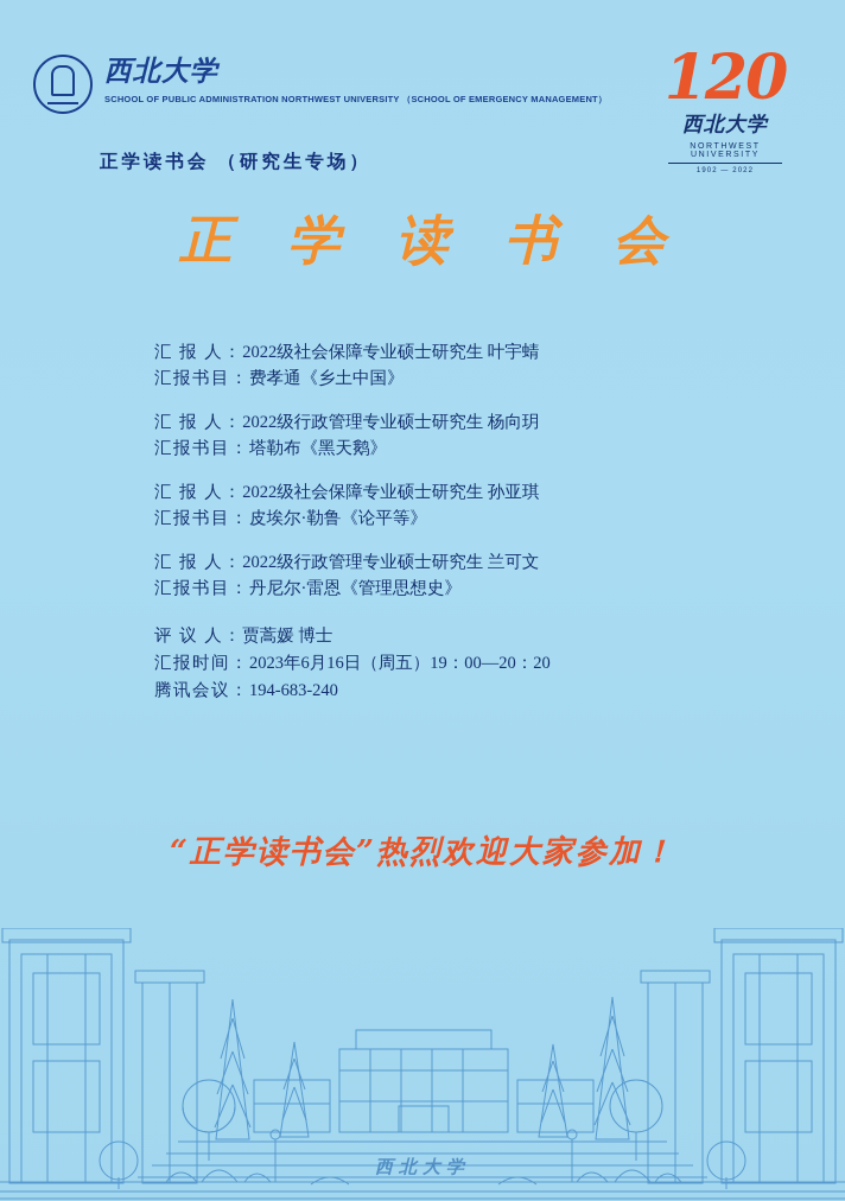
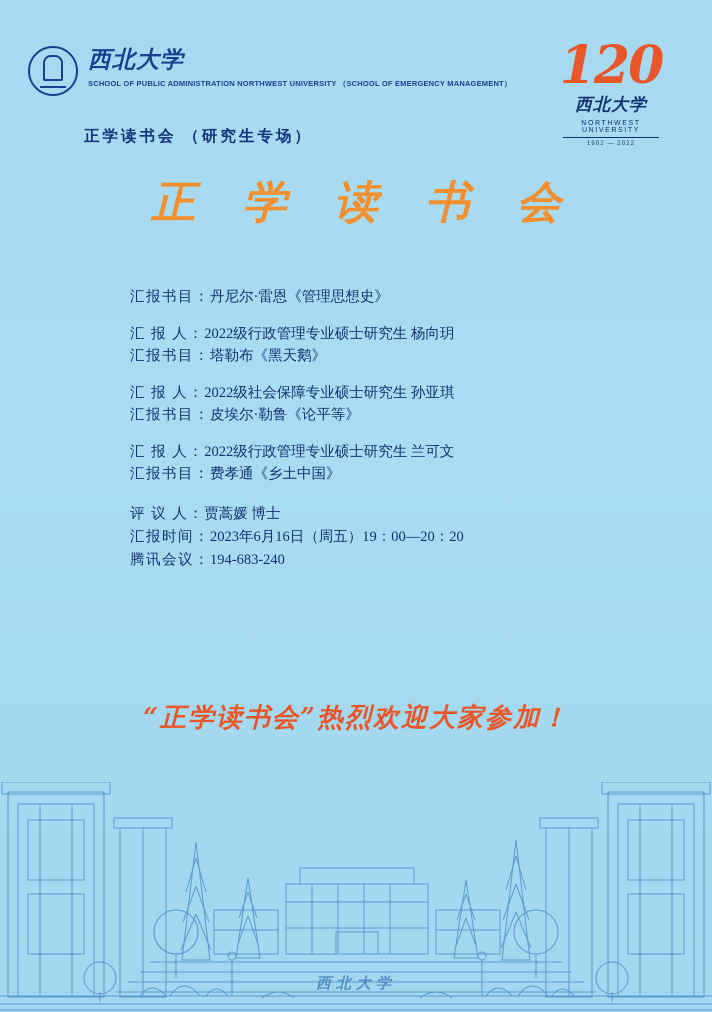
  西北大学
  SCHOOL OF PUBLIC ADMINISTRATION NORTHWEST UNIVERSITY （SCHOOL OF EMERGENCY MANAGEMENT）
  120
  西北大学
  正学读书会 （研究生专场）
  正 学 读 书 会
- 汇 报 人：2022级社会保障专业硕士研究生 叶宇蜻
- 汇报书目：费孝通《乡土中国》
+ 汇报书目：丹尼尔·雷恩《管理思想史》
  汇 报 人：2022级行政管理专业硕士研究生 杨向玥
  汇报书目：塔勒布《黑天鹅》
  汇 报 人：2022级社会保障专业硕士研究生 孙亚琪
  汇报书目：皮埃尔·勒鲁《论平等》
  汇 报 人：2022级行政管理专业硕士研究生 兰可文
- 汇报书目：丹尼尔·雷恩《管理思想史》
+ 汇报书目：费孝通《乡土中国》
  评 议 人：贾蒿媛 博士
  汇报时间：2023年6月16日（周五）19：00—20：20
  腾讯会议：194-683-240
  “正学读书会”热烈欢迎大家参加！
  西北大学
